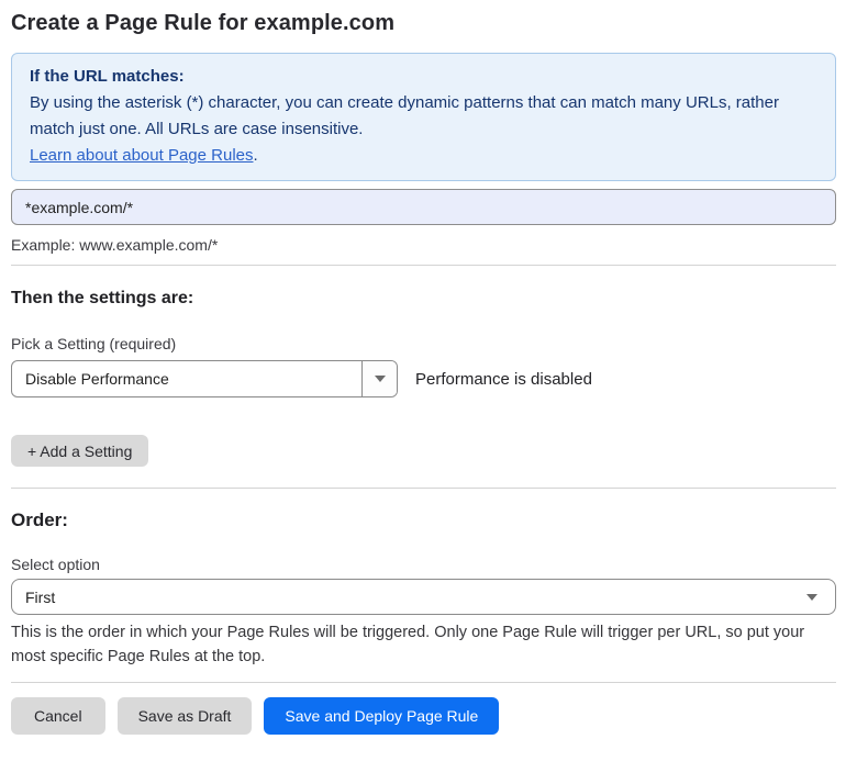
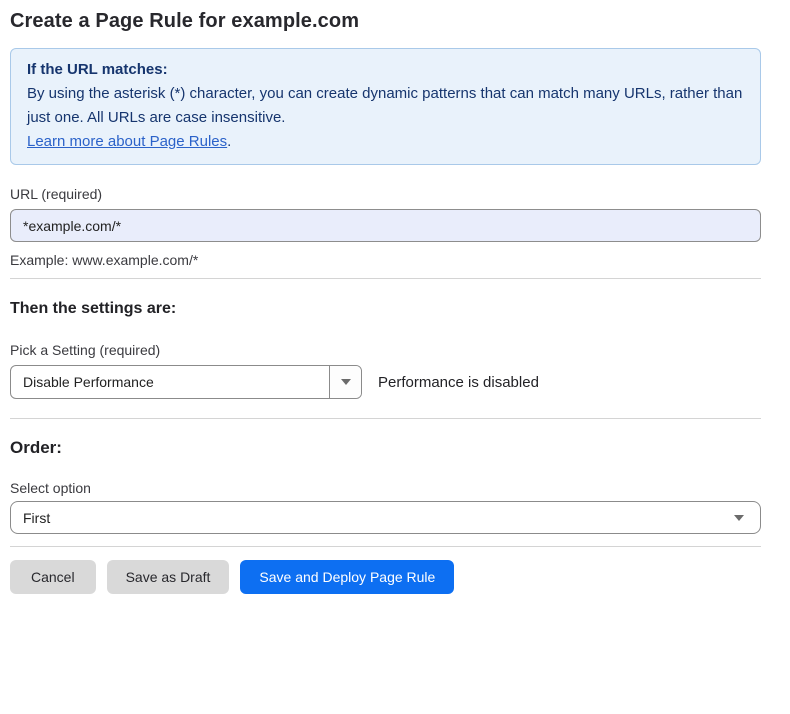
  Create a Page Rule for example.com
  If the URL matches:
- By using the asterisk (*) character, you can create dynamic patterns that can match many URLs, rather match just one. All URLs are case insensitive.
+ By using the asterisk (*) character, you can create dynamic patterns that can match many URLs, rather than just one. All URLs are case insensitive.
- Learn about about Page Rules.
+ Learn more about Page Rules.
+ URL (required)
  *example.com/*
  Example: www.example.com/*
  Then the settings are:
  Pick a Setting (required)
  Disable Performance
  Performance is disabled
- + Add a Setting
  Order:
  Select option
  First
- This is the order in which your Page Rules will be triggered. Only one Page Rule will trigger per URL, so put your most specific Page Rules at the top.
  Cancel
  Save as Draft
  Save and Deploy Page Rule
